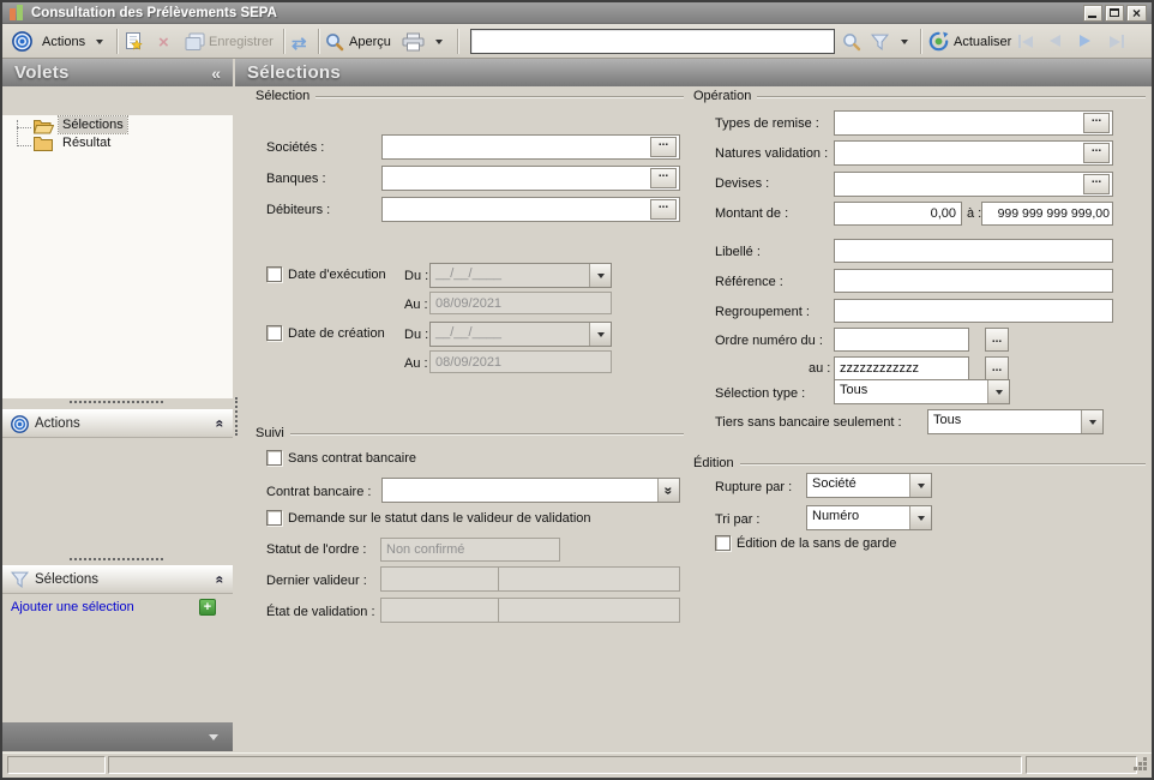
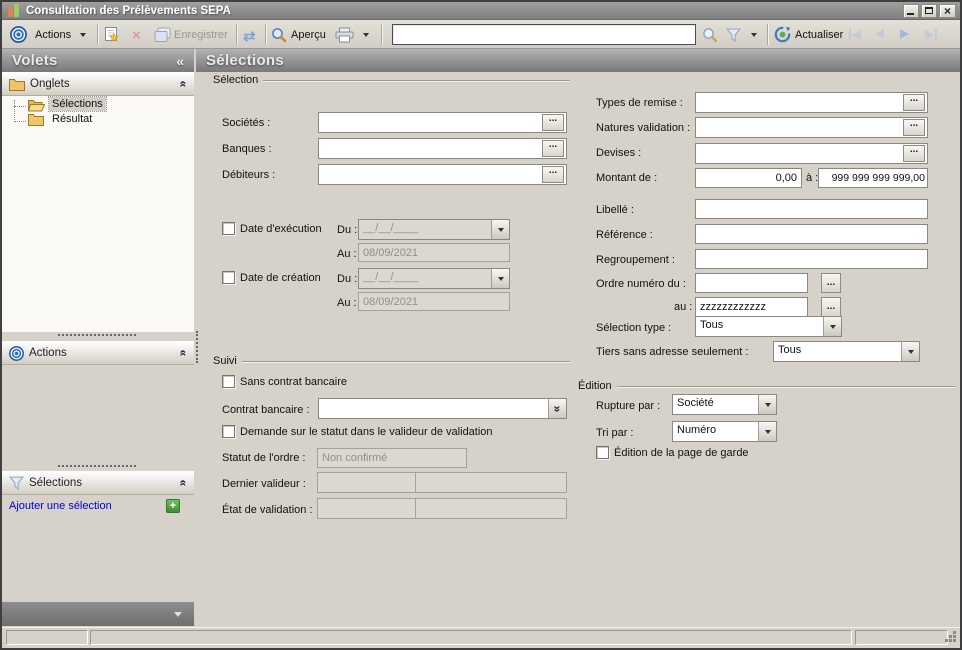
  Consultation des Prélèvements SEPA
  ×
  Actions
  Enregistrer
  Aperçu
  Actualiser
  Volets
+ Onglets
  Sélections
  Résultat
  Actions
  Sélections
  Ajouter une sélection
  Sélections
  Sélection
  Sociétés :
  ...
  Banques :
  ...
  Débiteurs :
  ...
  Date d'exécution
  Du :
  __/__/____
  Au :
  08/09/2021
  Date de création
  Du :
  __/__/____
  Au :
  08/09/2021
  Suivi
  Sans contrat bancaire
  Contrat bancaire :
  Demande sur le statut dans le valideur de validation
  Statut de l'ordre :
  Non confirmé
  Dernier valideur :
  État de validation :
- Opération
  Types de remise :
  ...
  Natures validation :
  ...
  Devises :
  ...
  Montant de :
  0,00
  à :
  999 999 999 999,00
  Libellé :
  Référence :
  Regroupement :
  Ordre numéro du :
  ...
  au :
  zzzzzzzzzzzz
  ...
  Sélection type :
  Tous
- Tiers sans bancaire seulement :
+ Tiers sans adresse seulement :
  Tous
  Édition
  Rupture par :
  Société
  Tri par :
  Numéro
- Édition de la sans de garde
+ Édition de la page de garde
